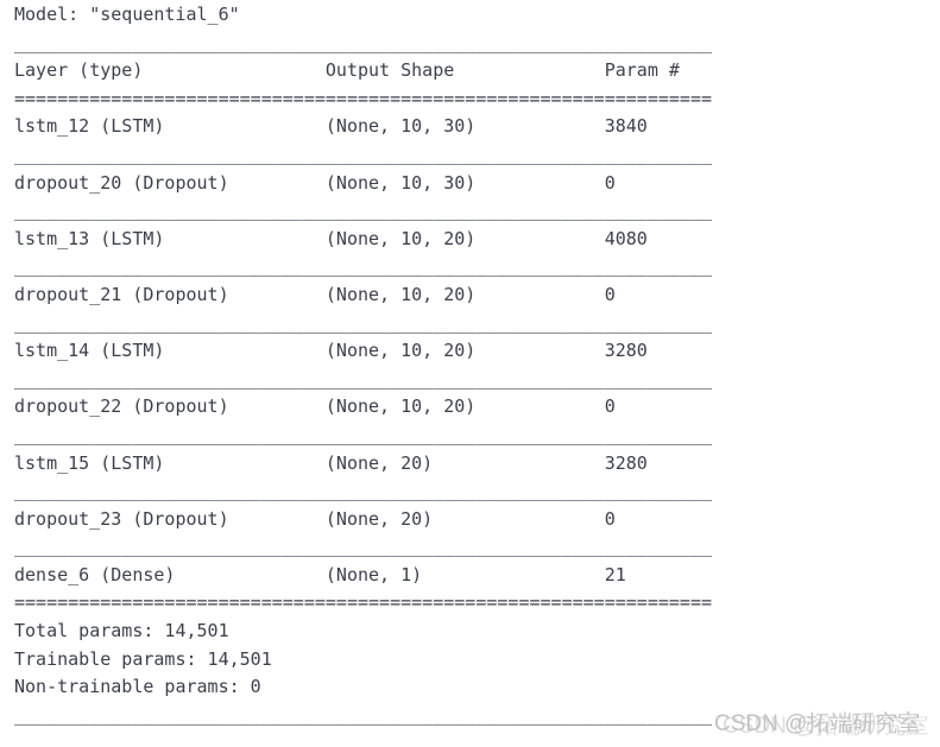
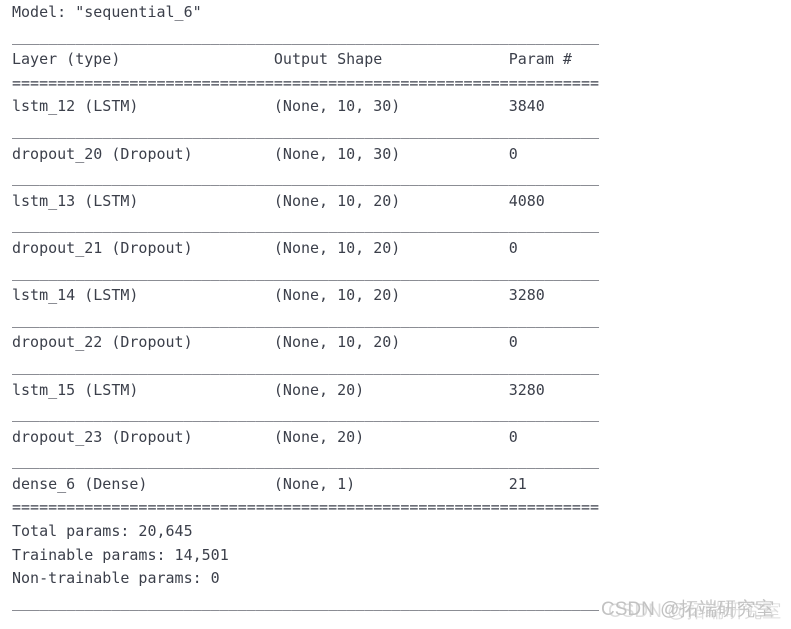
  Model: "sequential_6"
  _________________________________________________________________
  Layer (type) Output Shape Param #
  =================================================================
  lstm_12 (LSTM) (None, 10, 30) 3840
  _________________________________________________________________
  dropout_20 (Dropout) (None, 10, 30) 0
  _________________________________________________________________
  lstm_13 (LSTM) (None, 10, 20) 4080
  _________________________________________________________________
  dropout_21 (Dropout) (None, 10, 20) 0
  _________________________________________________________________
  lstm_14 (LSTM) (None, 10, 20) 3280
  _________________________________________________________________
  dropout_22 (Dropout) (None, 10, 20) 0
  _________________________________________________________________
  lstm_15 (LSTM) (None, 20) 3280
  _________________________________________________________________
  dropout_23 (Dropout) (None, 20) 0
  _________________________________________________________________
  dense_6 (Dense) (None, 1) 21
  =================================================================
- Total params: 14,501
+ Total params: 20,645
  Trainable params: 14,501
  Non-trainable params: 0
  _________________________________________________________________
  CSDN @拓端研究室
  CSDN @拓端研究室
